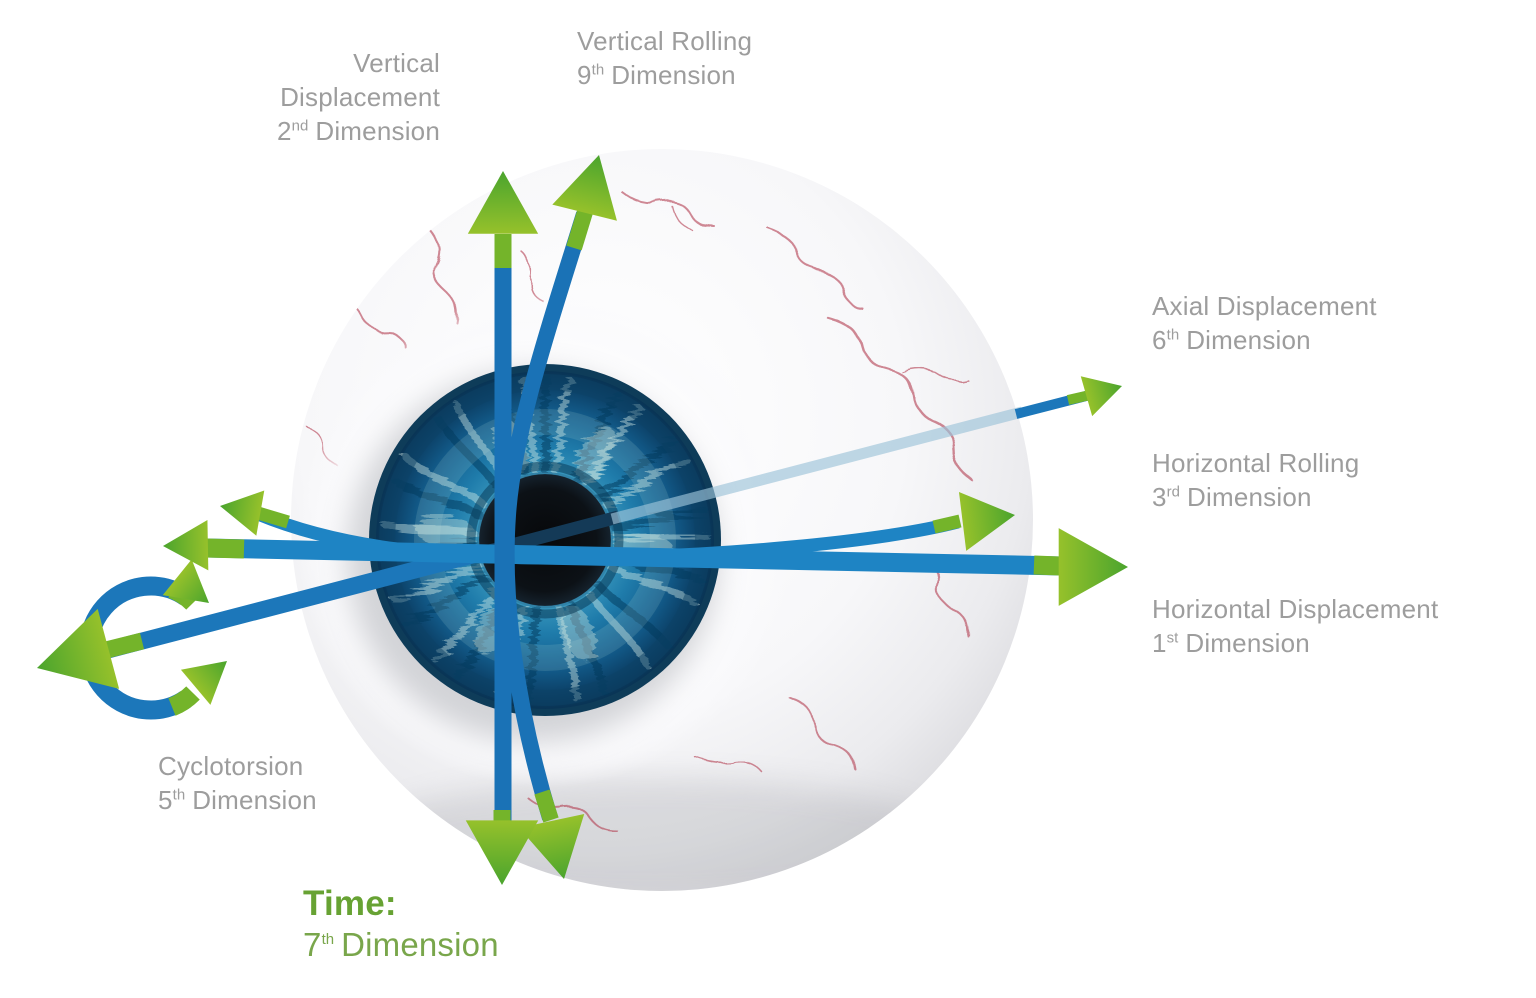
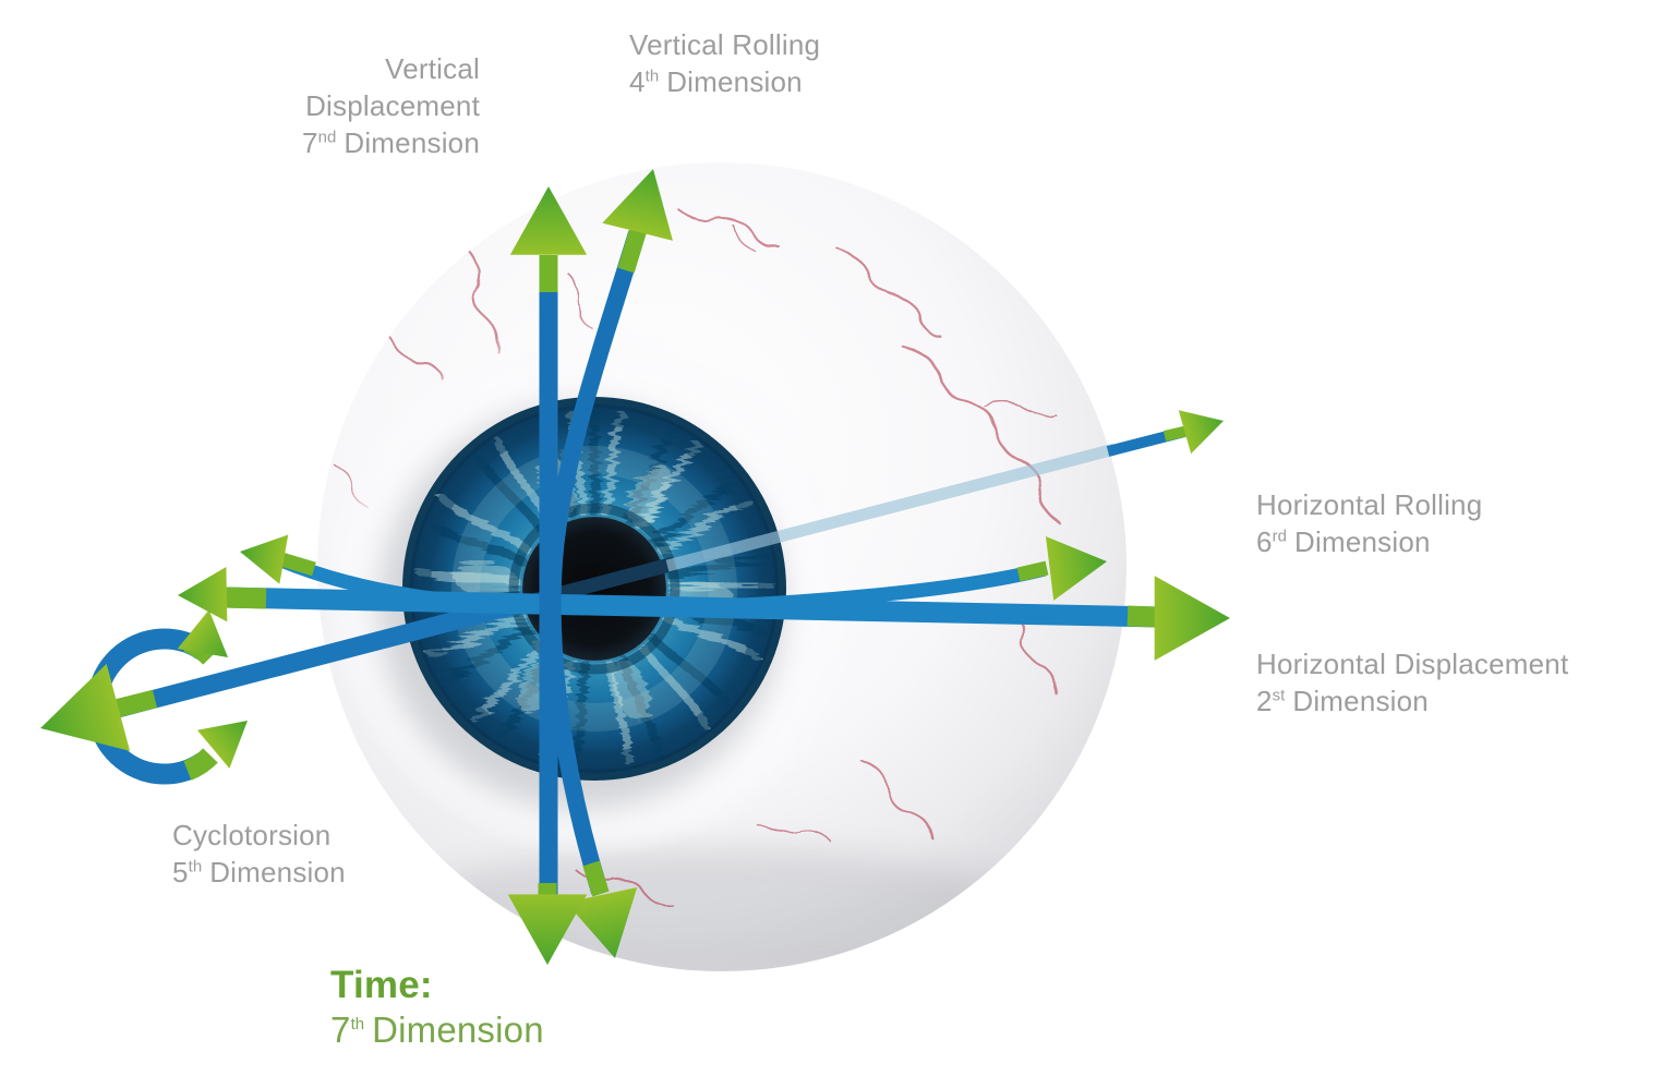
  Vertical
  Displacement
- 2nd Dimension
+ 7nd Dimension
  Vertical Rolling
- 9th Dimension
+ 4th Dimension
- Axial Displacement
- 6th Dimension
  Horizontal Rolling
- 3rd Dimension
+ 6rd Dimension
  Horizontal Displacement
- 1st Dimension
+ 2st Dimension
  Cyclotorsion
  5th Dimension
  Time:
  7th Dimension
